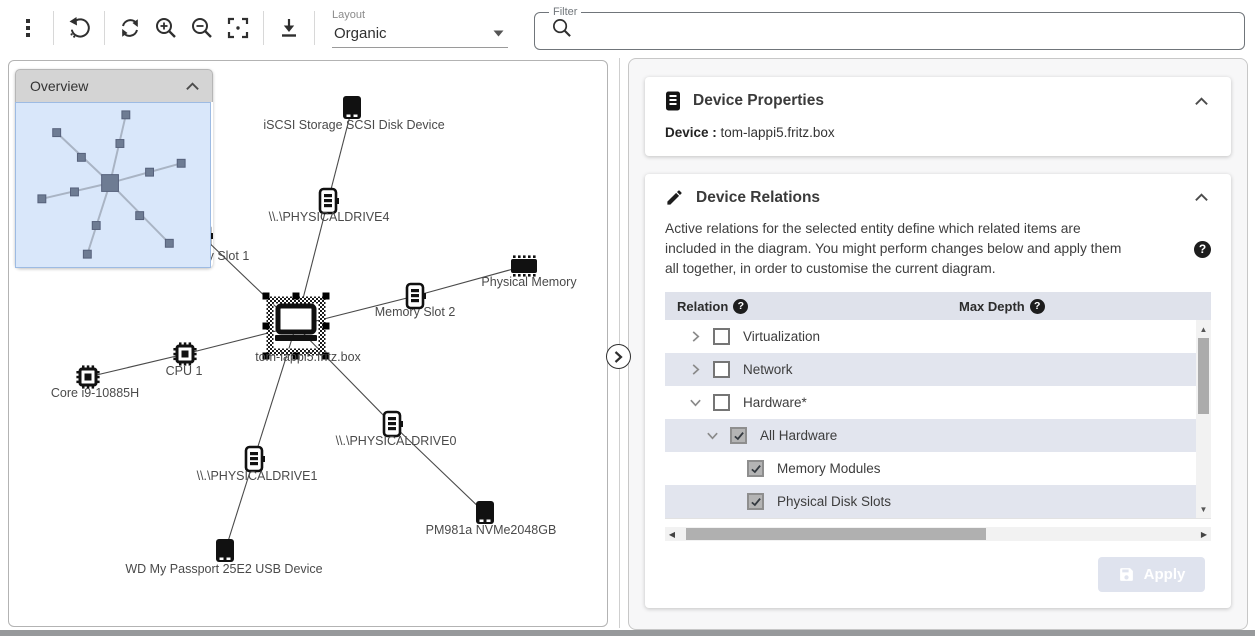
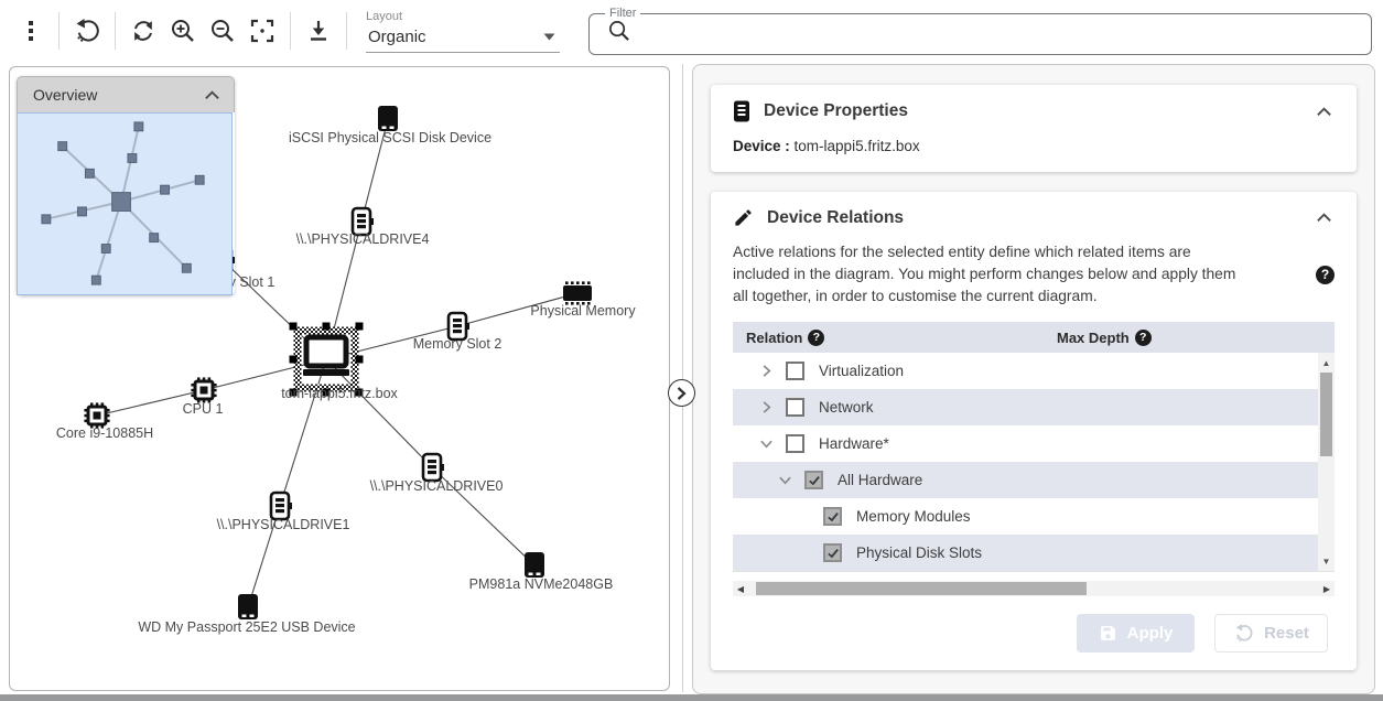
  Layout
  Organic
  Filter
  tom-lappi5.fritz.box
  \\.\PHYSICALDRIVE4
- iSCSI Storage SCSI Disk Device
+ iSCSI Physical SCSI Disk Device
  Memory Slot 2
  Physical Memory
  CPU 1
  Core i9-10885H
  \\.\PHYSICALDRIVE0
  PM981a NVMe2048GB
  \\.\PHYSICALDRIVE1
  WD My Passport 25E2 USB Device
  Overview
  Device Properties
  Device : tom-lappi5.fritz.box
  Device Relations
  Active relations for the selected entity define which related items are included in the diagram. You might perform changes below and apply them all together, in order to customise the current diagram.
  ?
  Relation
  ?
  Max Depth
  ?
  Virtualization
  Network
  Hardware*
  All Hardware
  Memory Modules
  Physical Disk Slots
  ▲
  ▼
  ◀
  ▶
  Apply
+ Reset
